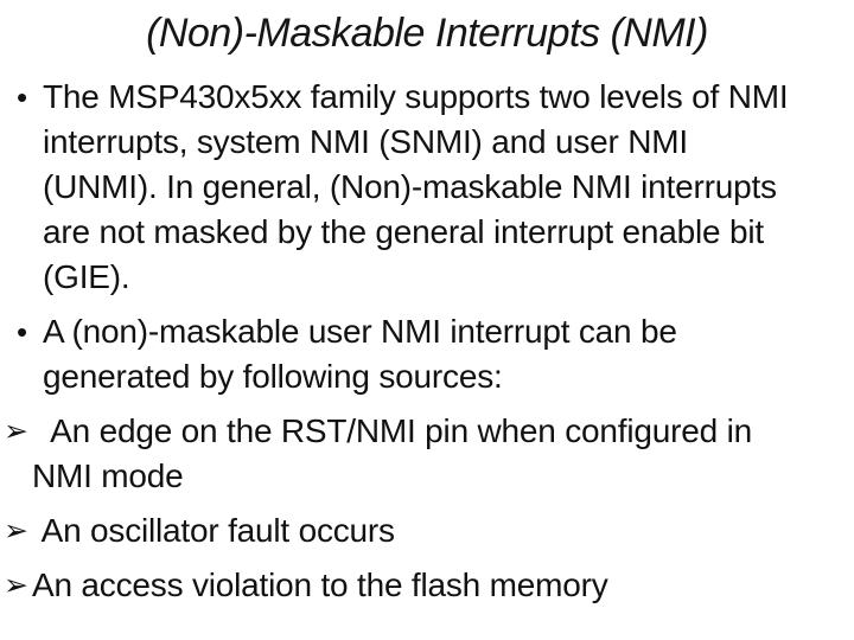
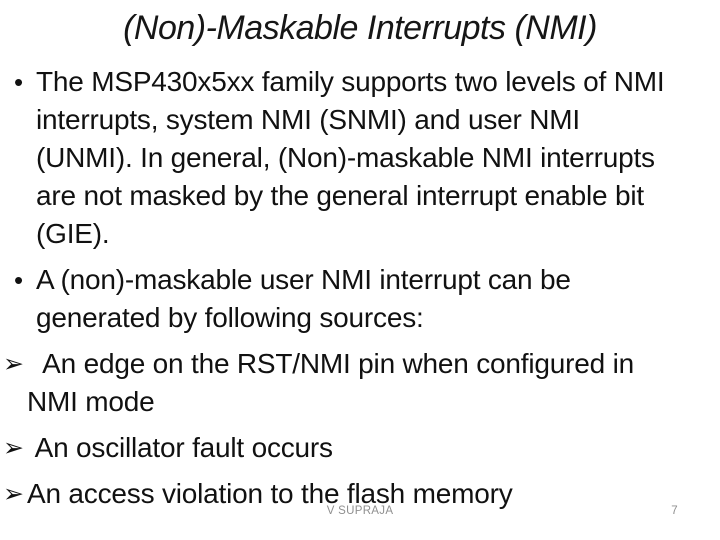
  (Non)-Maskable Interrupts (NMI)
  •
  The MSP430x5xx family supports two levels of NMI
  interrupts, system NMI (SNMI) and user NMI
  (UNMI). In general, (Non)-maskable NMI interrupts
  are not masked by the general interrupt enable bit
  (GIE).
  •
  A (non)-maskable user NMI interrupt can be
  generated by following sources:
  ➢
  An edge on the RST/NMI pin when configured in
  NMI mode
  ➢
  An oscillator fault occurs
  ➢
  An access violation to the flash memory
+ V SUPRAJA
+ 7
